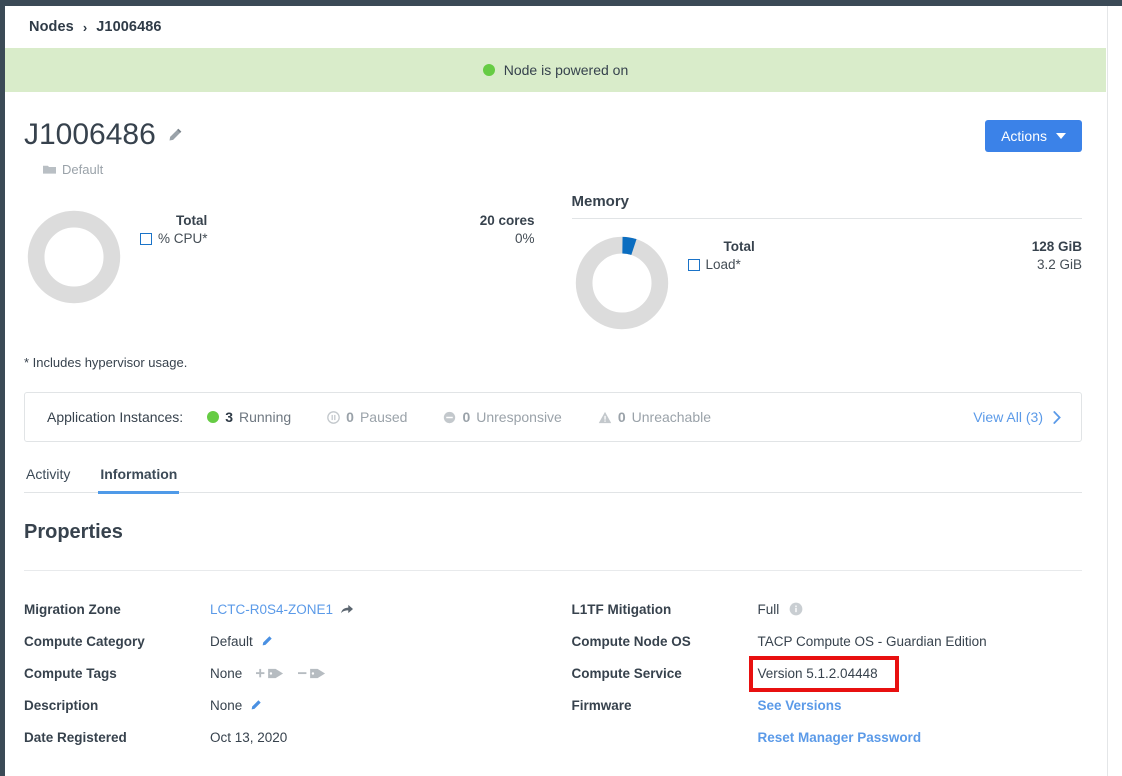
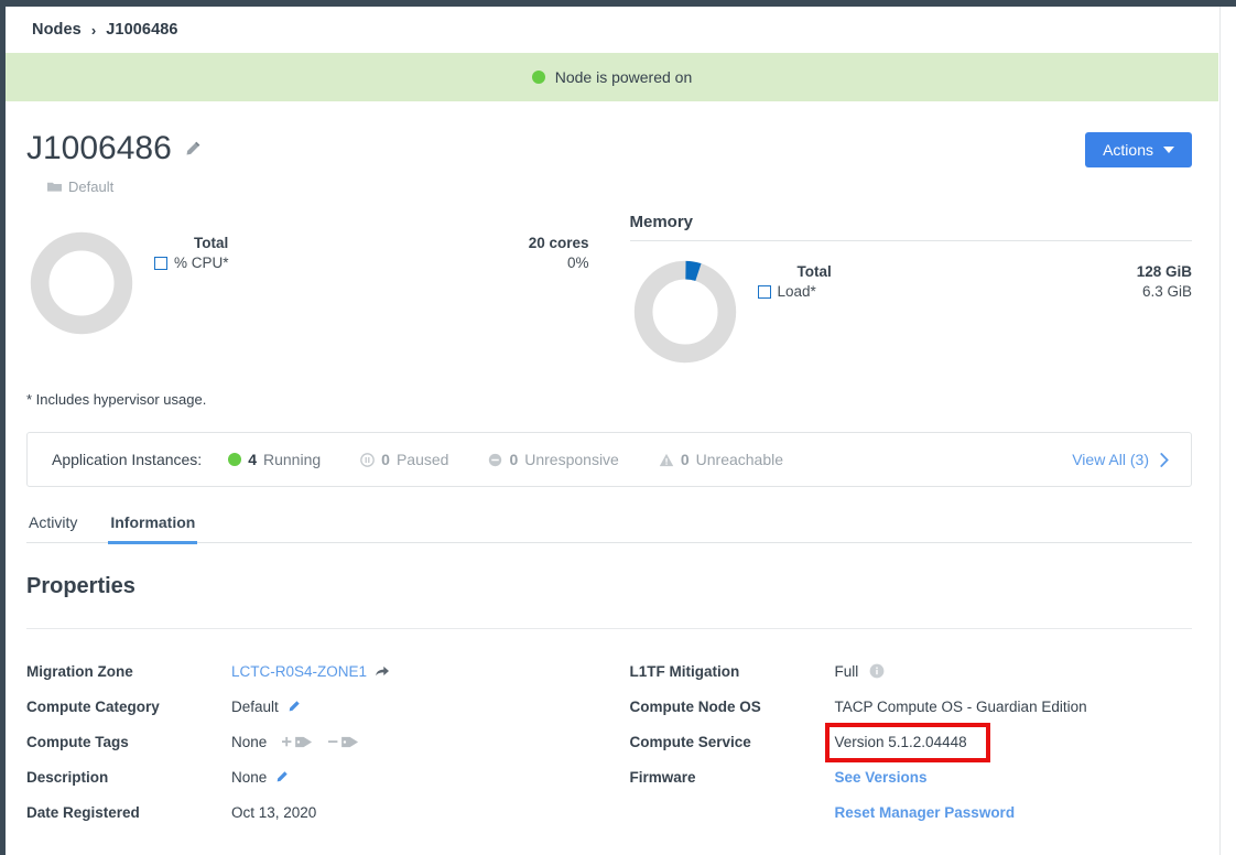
  Nodes
  ›
  J1006486
  Node is powered on
  J1006486
  Default
  Actions
  Total
  20 cores
  % CPU*
  0%
  Memory
  Total
  128 GiB
  Load*
- 3.2 GiB
+ 6.3 GiB
  * Includes hypervisor usage.
  Application Instances:
- 3
+ 4
  Running
  0
  Paused
  0
  Unresponsive
  0
  Unreachable
  View All (3)
  Activity
  Information
  Properties
  Migration Zone
  LCTC-R0S4-ZONE1
  Compute Category
  Default
  Compute Tags
  None
  Description
  None
  Date Registered
  Oct 13, 2020
  L1TF Mitigation
  Full
  Compute Node OS
  TACP Compute OS - Guardian Edition
  Compute Service
  Version 5.1.2.04448
  Firmware
  See Versions
  Reset Manager Password
